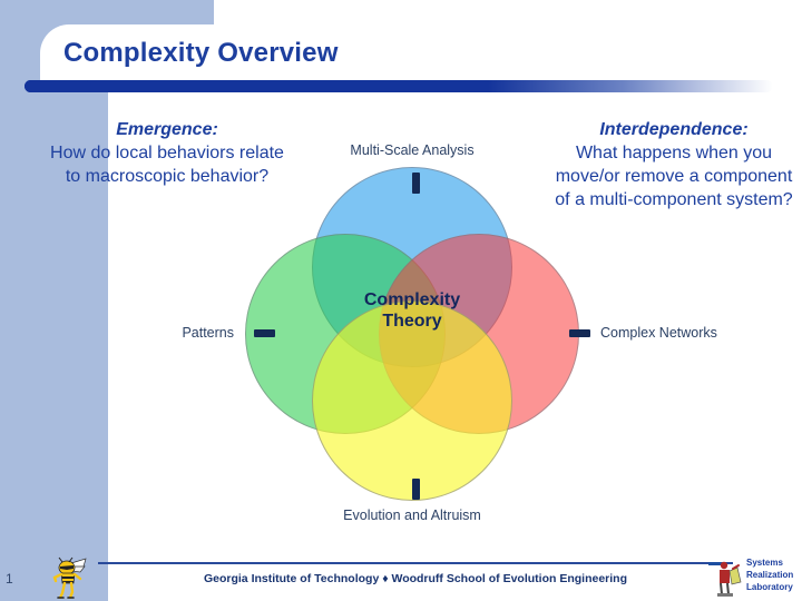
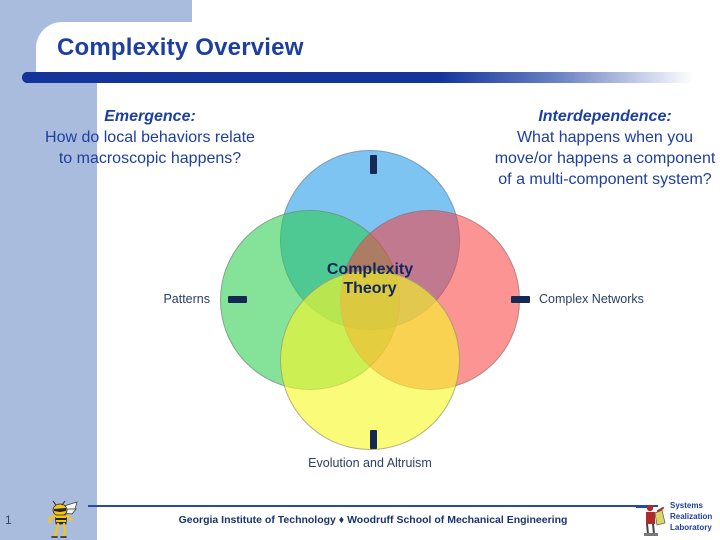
  Complexity Overview
  Emergence:
- How do local behaviors relate to macroscopic behavior?
+ How do local behaviors relate to macroscopic happens?
  Interdependence:
- What happens when you move/or remove a component of a multi-component system?
+ What happens when you move/or happens a component of a multi-component system?
  Complexity
  Theory
- Multi-Scale Analysis
  Patterns
  Complex Networks
  Evolution and Altruism
  1
- Georgia Institute of Technology ♦ Woodruff School of Evolution Engineering
+ Georgia Institute of Technology ♦ Woodruff School of Mechanical Engineering
  Systems
  Realization
  Laboratory
